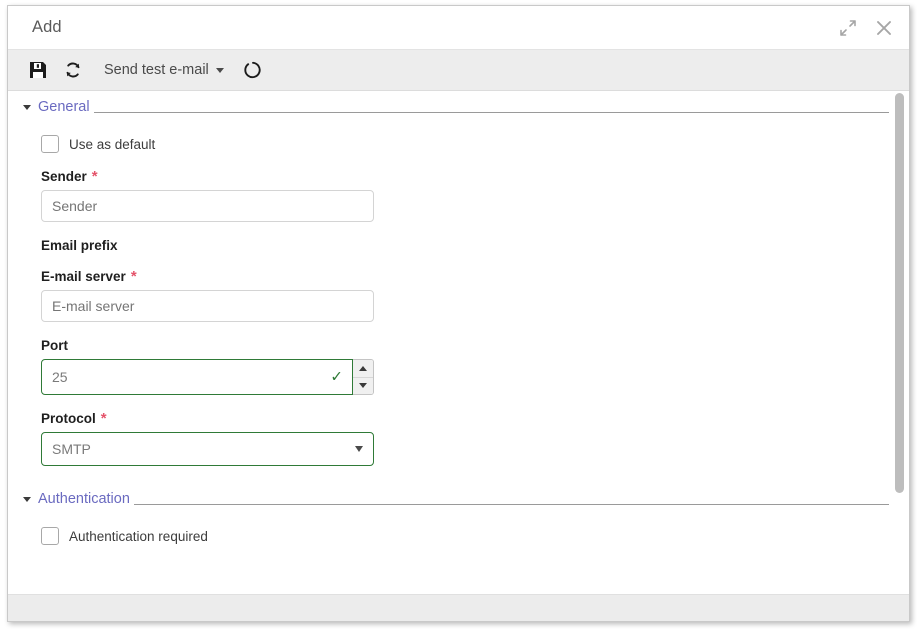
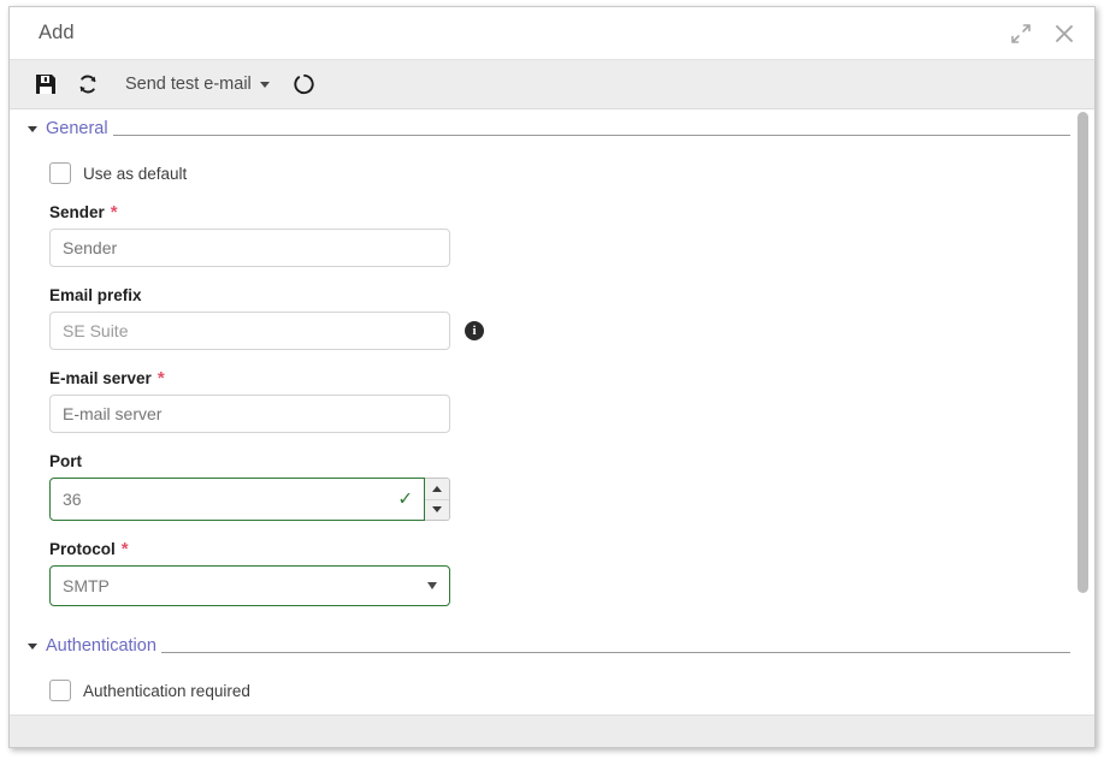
  Add
  Send test e-mail
  General
  Use as default
  Sender
  *
  Sender
  Email prefix
+ SE Suite
+ i
  E-mail server
  *
  E-mail server
  Port
- 25
+ 36
  ✓
  Protocol
  *
  SMTP
  Authentication
  Authentication required
